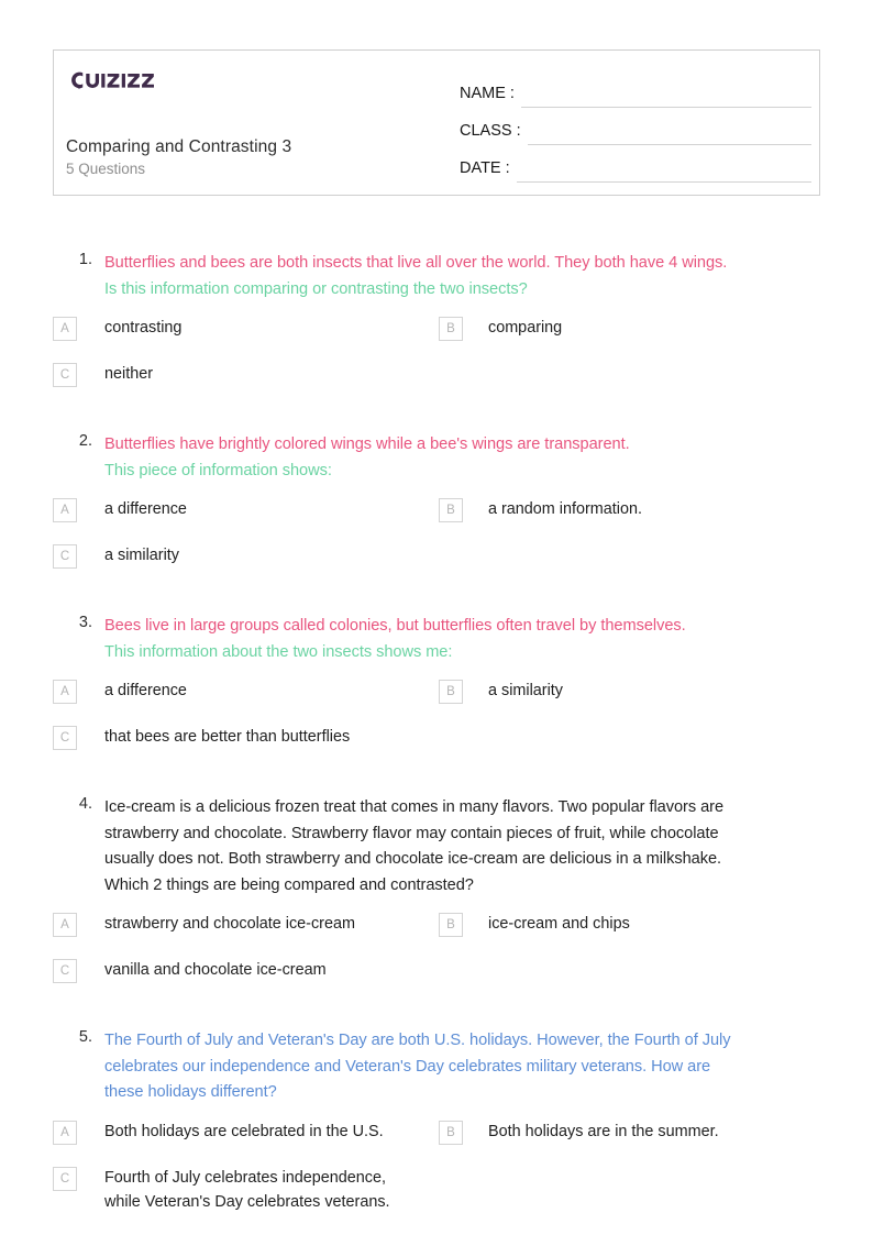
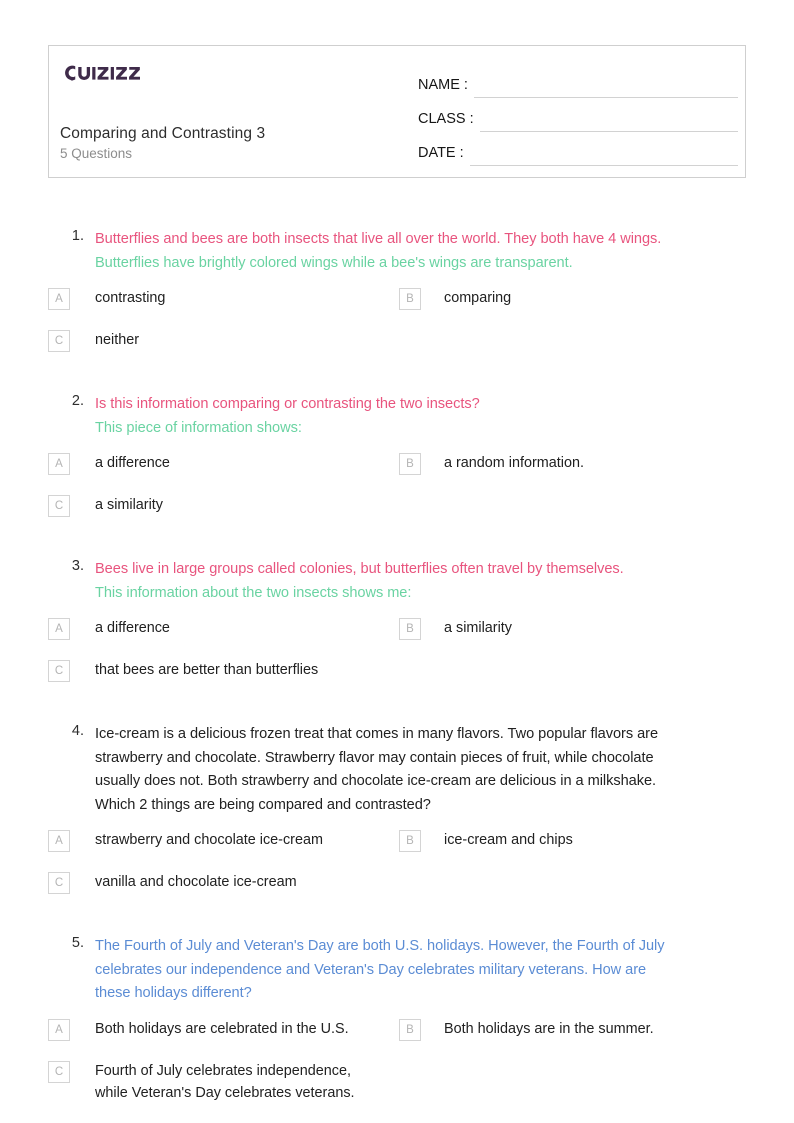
  Comparing and Contrasting 3
  5 Questions
  NAME :
  CLASS :
  DATE :
  1.
  Butterflies and bees are both insects that live all over the world. They both have 4 wings.
- Is this information comparing or contrasting the two insects?
+ Butterflies have brightly colored wings while a bee's wings are transparent.
  A
  contrasting
  B
  comparing
  C
  neither
  2.
- Butterflies have brightly colored wings while a bee's wings are transparent.
+ Is this information comparing or contrasting the two insects?
  This piece of information shows:
  A
  a difference
  B
  a random information.
  C
  a similarity
  3.
  Bees live in large groups called colonies, but butterflies often travel by themselves.
  This information about the two insects shows me:
  A
  a difference
  B
  a similarity
  C
  that bees are better than butterflies
  4.
  Ice-cream is a delicious frozen treat that comes in many flavors. Two popular flavors are
  strawberry and chocolate. Strawberry flavor may contain pieces of fruit, while chocolate
  usually does not. Both strawberry and chocolate ice-cream are delicious in a milkshake.
  Which 2 things are being compared and contrasted?
  A
  strawberry and chocolate ice-cream
  B
  ice-cream and chips
  C
  vanilla and chocolate ice-cream
  5.
  The Fourth of July and Veteran's Day are both U.S. holidays. However, the Fourth of July
  celebrates our independence and Veteran's Day celebrates military veterans. How are
  these holidays different?
  A
  Both holidays are celebrated in the U.S.
  B
  Both holidays are in the summer.
  C
  Fourth of July celebrates independence,
  while Veteran's Day celebrates veterans.
